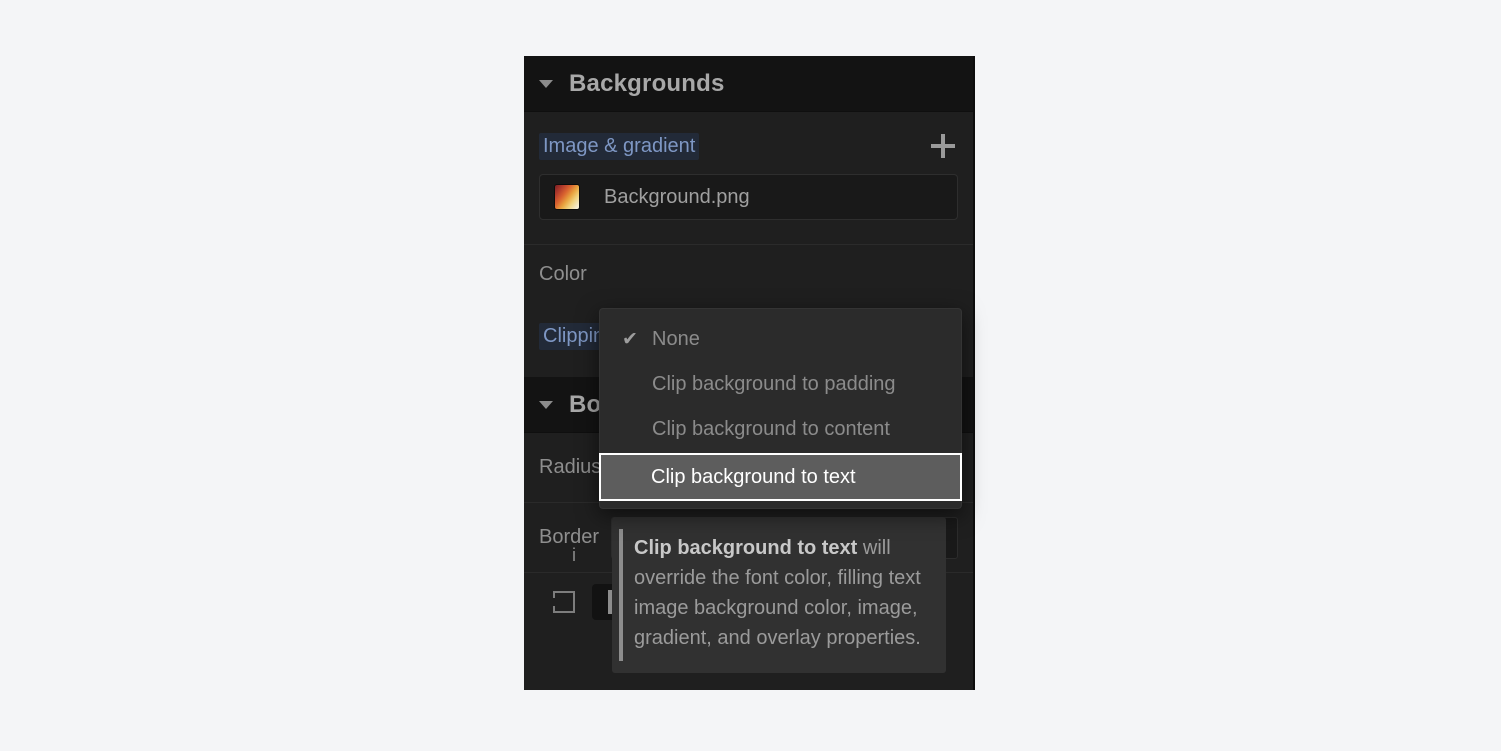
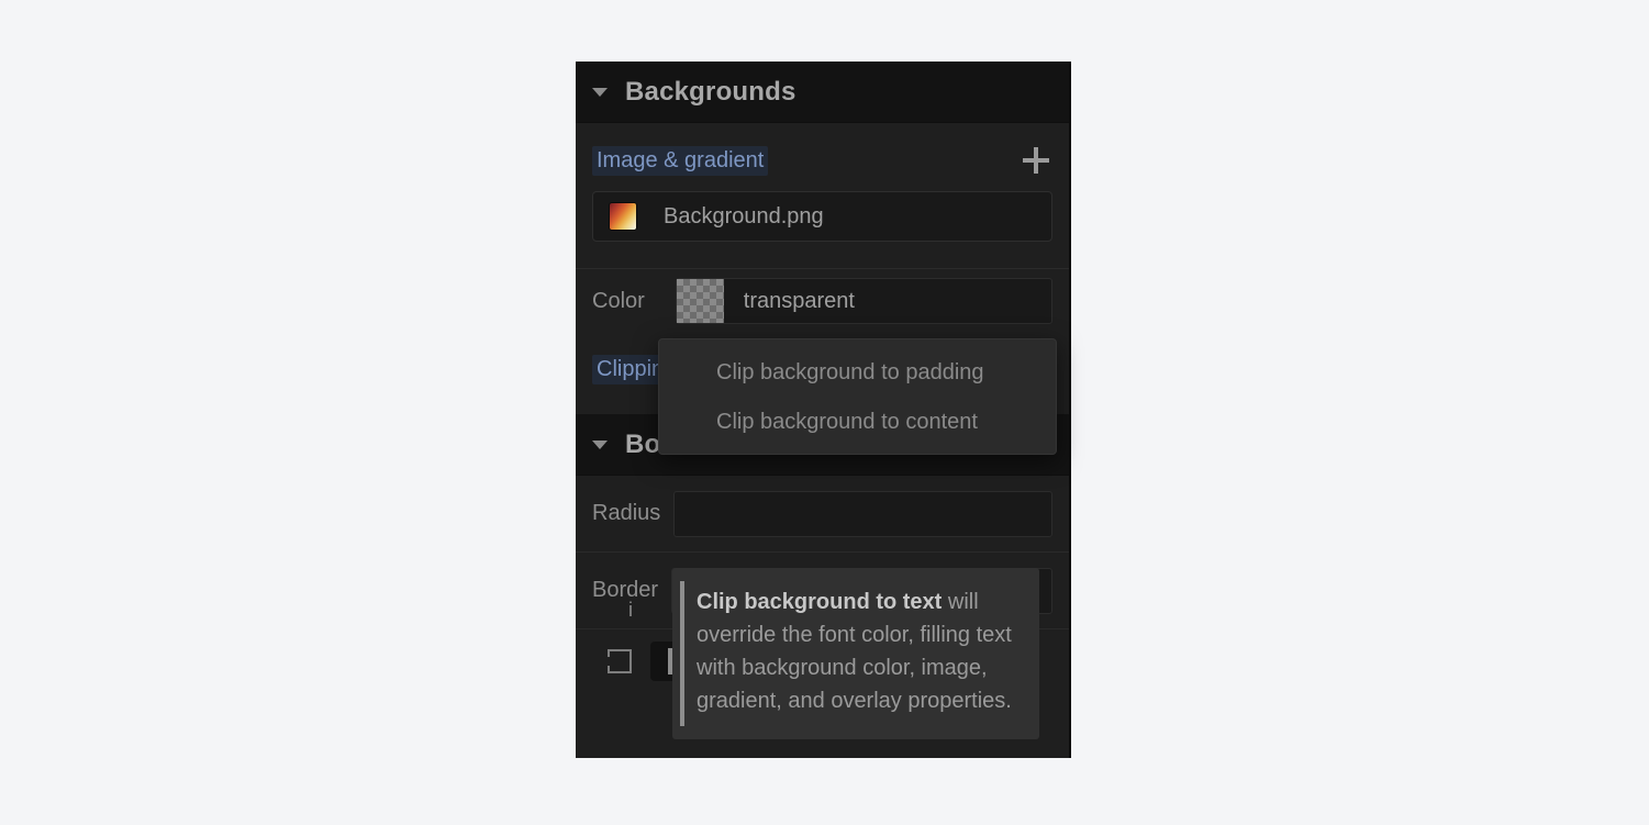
  Backgrounds
  Image & gradient
  Background.png
  Color
+ transparent
  Clippi
  Bo
  Radius
  Border
  i
- ✔
- None
  Clip background to padding
  Clip background to content
- Clip background to text
- Clip background to text will override the font color, filling text image background color, image, gradient, and overlay properties.
+ Clip background to text will override the font color, filling text with background color, image, gradient, and overlay properties.
